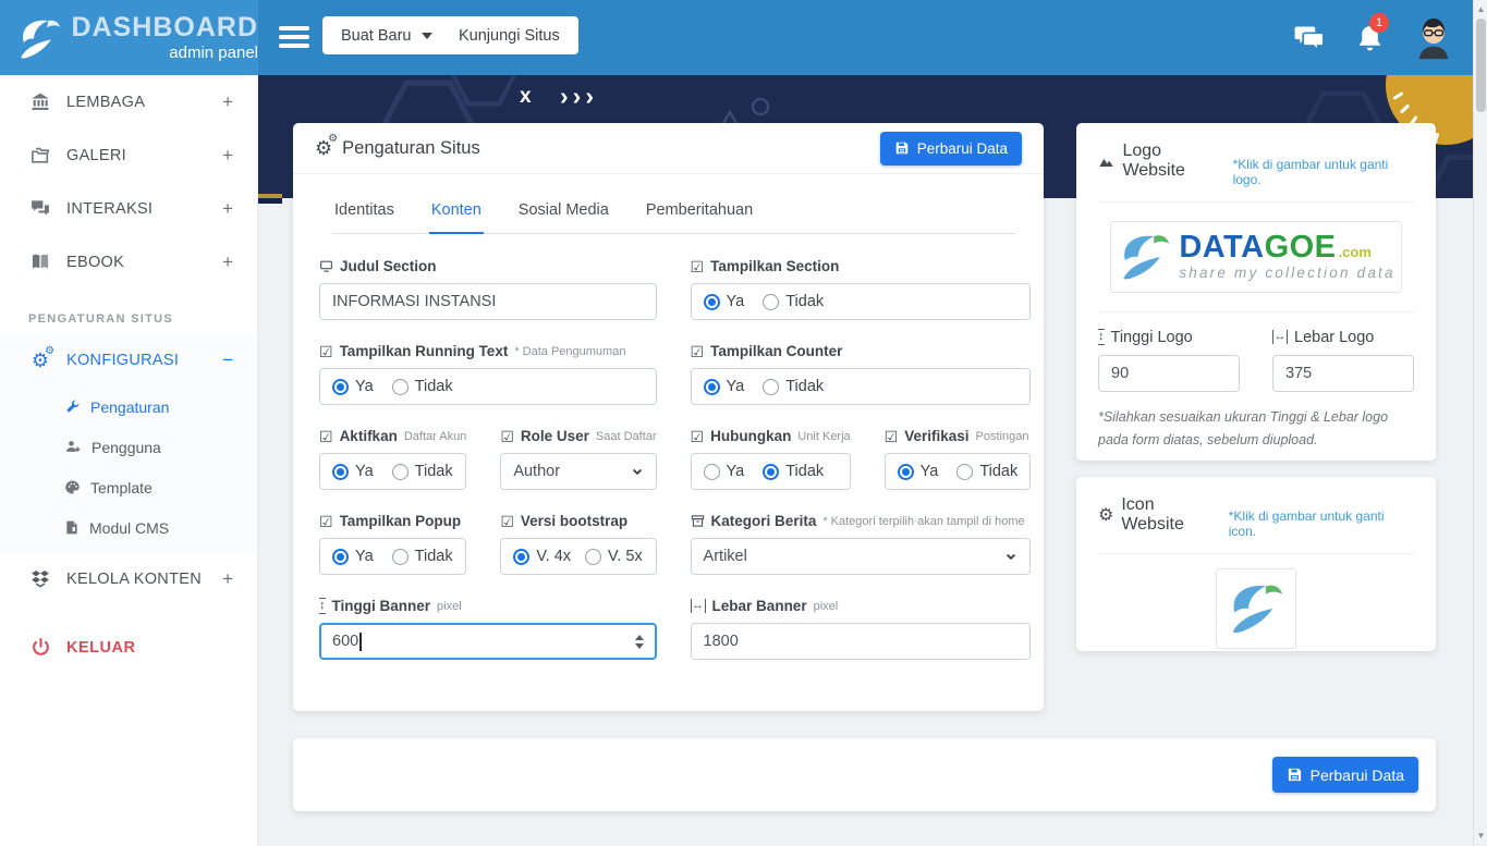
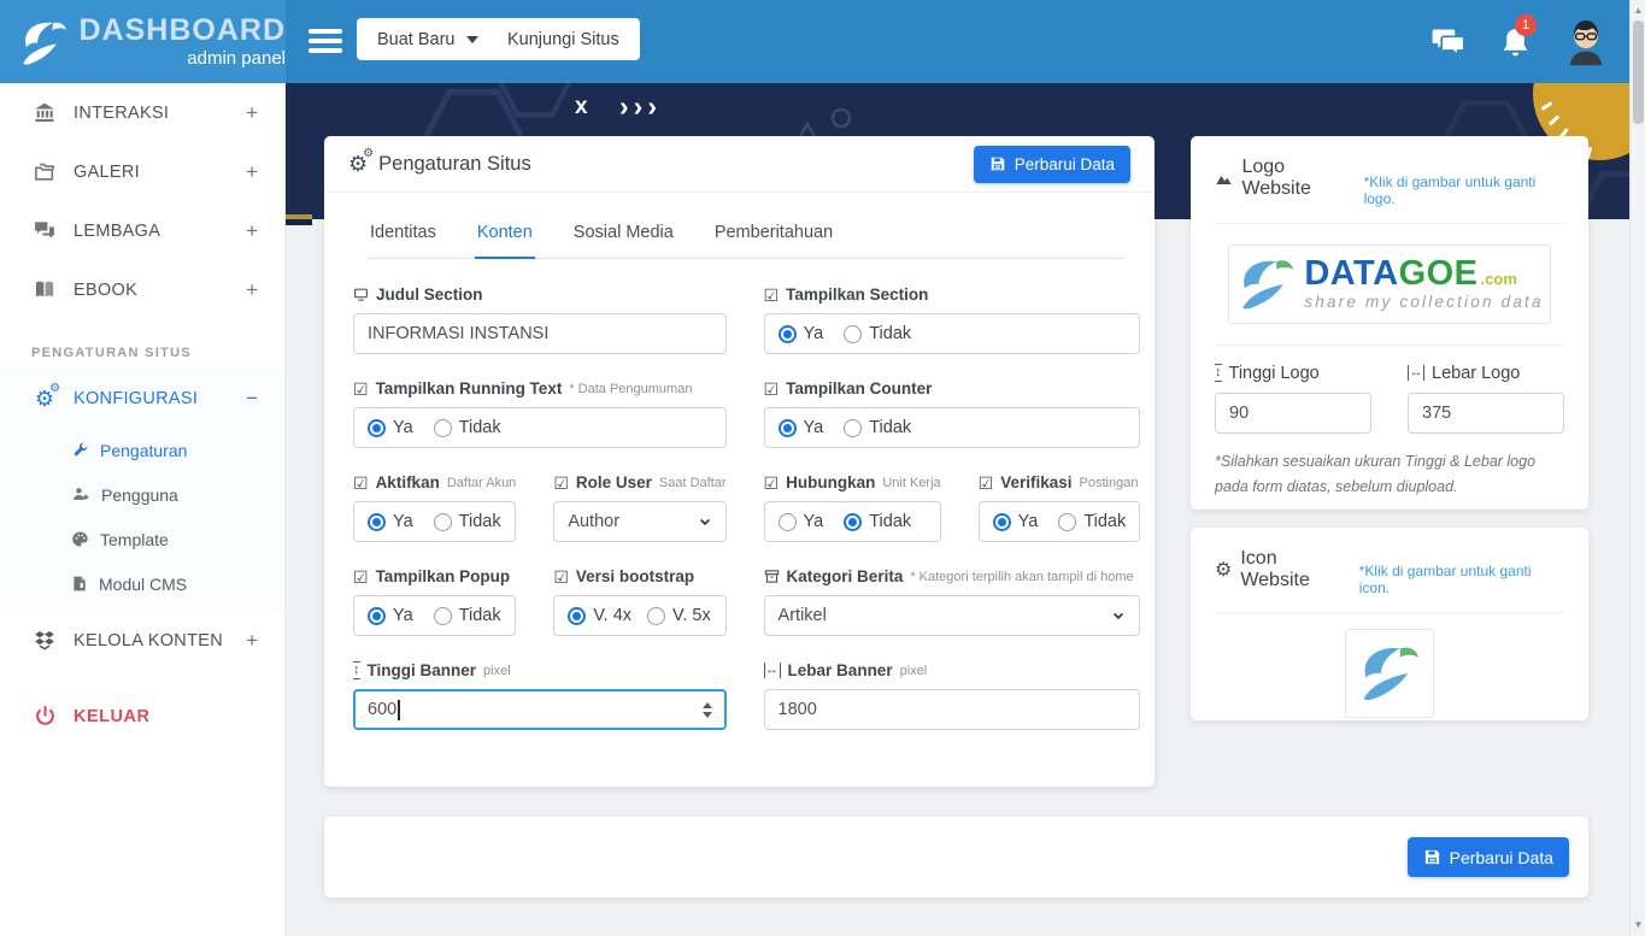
  DASHBOARD
  admin panel
  Buat Baru
  Kunjungi Situs
  1
  ▲
  ▼
- LEMBAGA
+ INTERAKSI
  +
  GALERI
  +
- INTERAKSI
+ LEMBAGA
  +
  EBOOK
  +
  PENGATURAN SITUS
  ⚙
  KONFIGURASI
  −
  Pengaturan
  Pengguna
  Template
  Modul CMS
  KELOLA KONTEN
  +
  KELUAR
  x
  ›››
  ⚙
  Pengaturan Situs
  Perbarui Data
  Identitas
  Konten
  Sosial Media
  Pemberitahuan
  Judul Section
  INFORMASI INSTANSI
  ☑
  Tampilkan Section
  Ya
  Tidak
  ☑
  Tampilkan Running Text
  * Data Pengumuman
  Ya
  Tidak
  ☑
  Tampilkan Counter
  Ya
  Tidak
  ☑
  Aktifkan
  Daftar Akun
  Ya
  Tidak
  ☑
  Role User
  Saat Daftar
  Author
  ☑
  Hubungkan
  Unit Kerja
  Ya
  Tidak
  ☑
  Verifikasi
  Postingan
  Ya
  Tidak
  ☑
  Tampilkan Popup
  Ya
  Tidak
  ☑
  Versi bootstrap
  V. 4x
  V. 5x
  Kategori Berita
  * Kategori terpilih akan tampil di home
  Artikel
  ↕
  Tinggi Banner
  pixel
  600
  ↔
  Lebar Banner
  pixel
  1800
  Logo Website
  *Klik di gambar untuk ganti logo.
  DATA
  GOE
  .com
  share my collection data
  ↕
  Tinggi Logo
  90
  ↔
  Lebar Logo
  375
  *Silahkan sesuaikan ukuran Tinggi & Lebar logo pada form diatas, sebelum diupload.
  ⚙
  Icon Website
  *Klik di gambar untuk ganti icon.
  Perbarui Data
